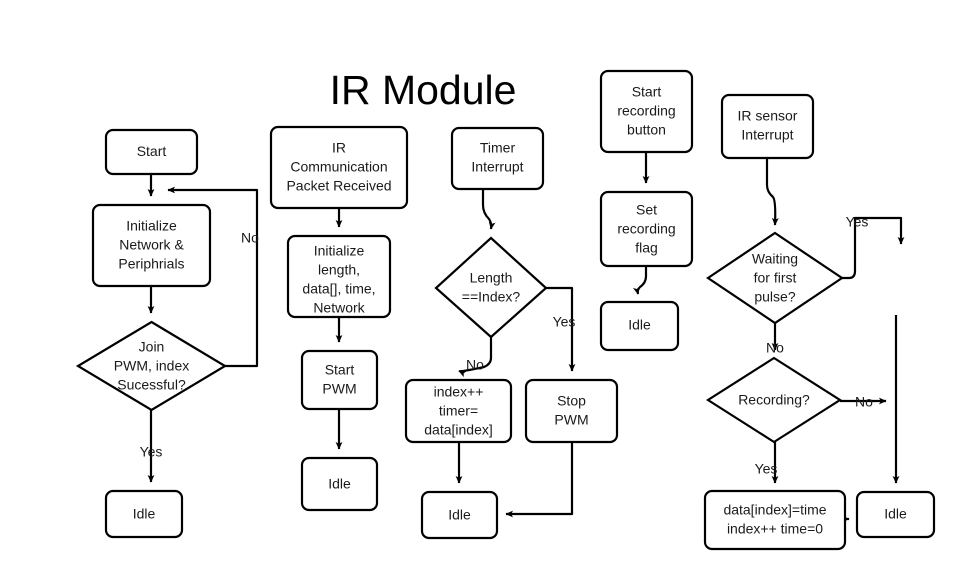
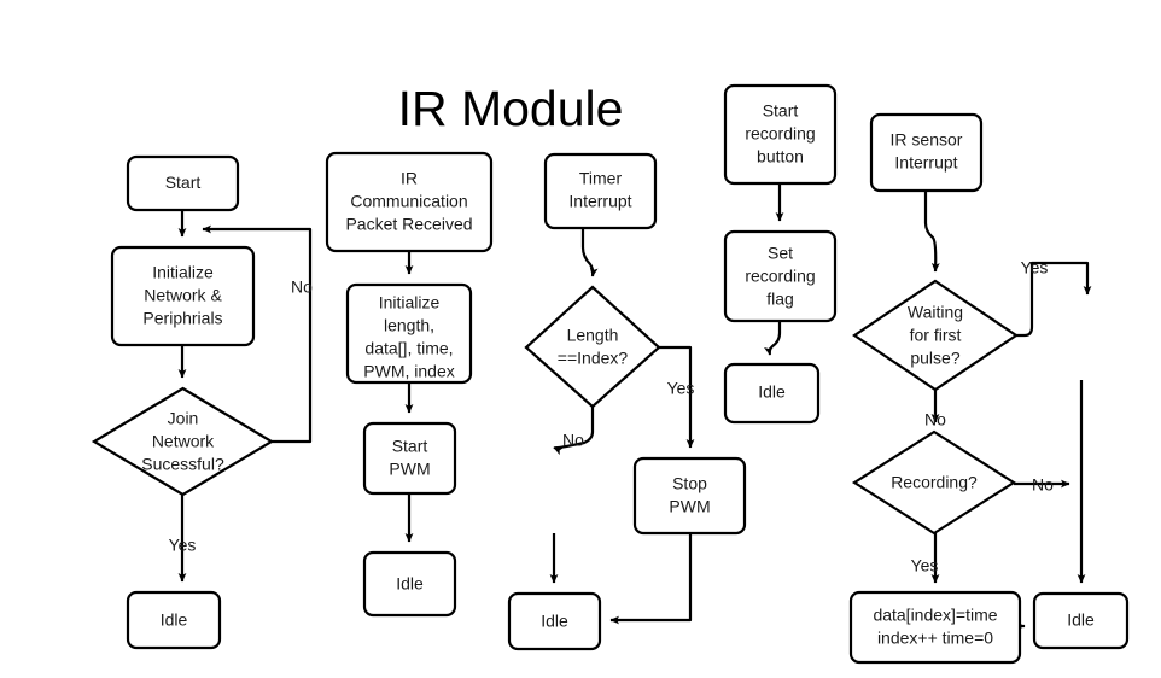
  IR Module
  No
  Yes
  No
  Yes
  Yes
  No
  Yes
  No
  Start
  Initialize
  Network &
  Periphrials
  Join
- PWM, index
+ Network
  Sucessful?
  Idle
  IR
  Communication
  Packet Received
  Initialize
  length,
  data[], time,
- Network
+ PWM, index
  Start
  PWM
  Idle
  Timer
  Interrupt
  Length
  ==Index?
- index++
- timer=
- data[index]
  Stop
  PWM
  Idle
  Start
  recording
  button
  Set
  recording
  flag
  Idle
  IR sensor
  Interrupt
  Waiting
  for first
  pulse?
  Recording?
  data[index]=time
  index++ time=0
  Idle
